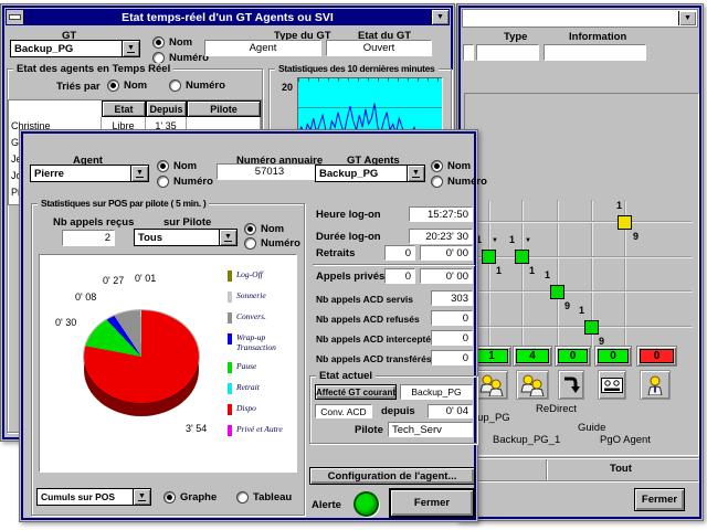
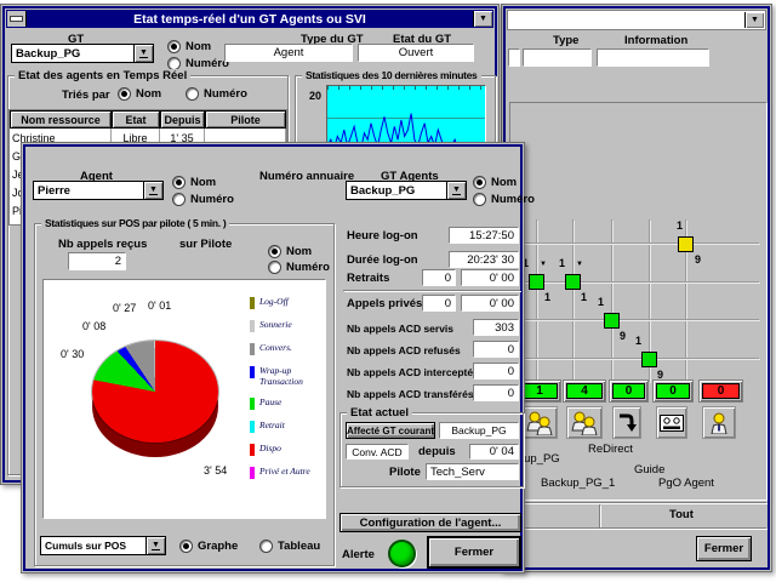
  Type
  Information
  1
  9
  1
  1
  1
  1
  1
  9
  1
  9
  1
  4
  0
  0
  0
  ReDirect
  Guide
  Backup_PG_1
  PgO Agent
  Tout
  Fermer
  Etat temps-réel d'un GT Agents ou SVI
  GT
  Backup_PG
  Nom
  Numéro
  Type du GT
  Agent
  Etat du GT
  Ouvert
  Etat des agents en Temps Réel
  Triés par
  Nom
  Numéro
+ Nom ressource
  Etat
  Depuis
  Pilote
  Christine
  Libre
  1' 35
  Statistiques des 10 dernières minutes
  20
  Agent
  Pierre
  Nom
  Numéro
  Numéro annuaire
- 57013
  GT Agents
  Backup_PG
  Nom
  Numéro
  Statistiques sur POS par pilote ( 5 min. )
  Nb appels reçus
  2
  sur Pilote
- Tous
  Nom
  Numéro
  0' 27
  0' 01
  0' 08
  0' 30
  3' 54
  Log-Off
  Sonnerie
  Convers.
  Wrap-up Transaction
  Pause
  Retrait
  Dispo
  Privé et Autre
  Cumuls sur POS
  Graphe
  Tableau
  Heure log-on
  15:27:50
  Durée log-on
  20:23' 30
  Retraits
  0
  0' 00
  Appels privés
  0
  0' 00
  Nb appels ACD servis
  303
  Nb appels ACD refusés
  0
  Nb appels ACD intercepté
  0
  Nb appels ACD transférés
  0
  Etat actuel
  Affecté GT courant
  Backup_PG
  Conv. ACD
  depuis
  0' 04
  Pilote
  Tech_Serv
  Configuration de l'agent...
  Alerte
  Fermer
